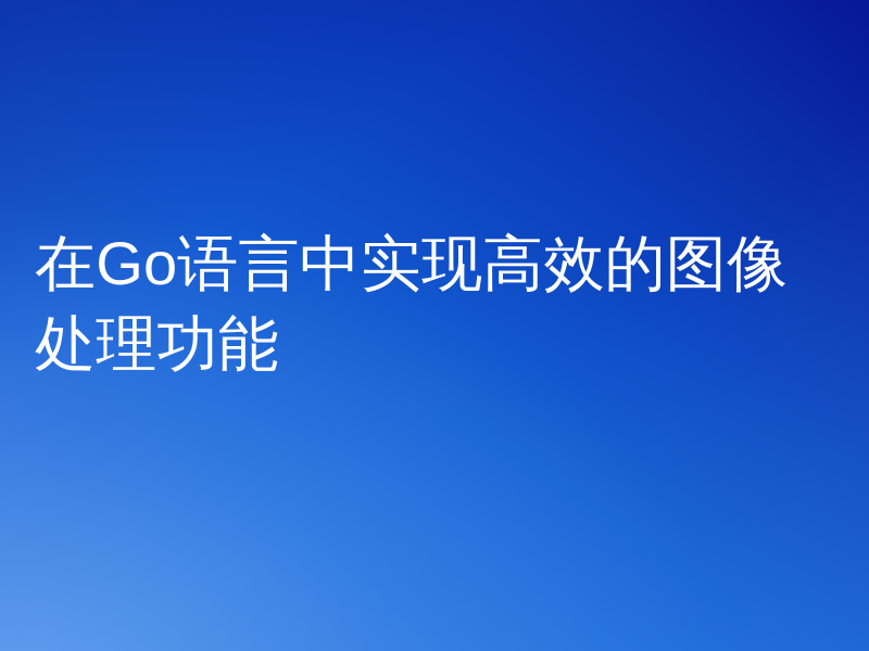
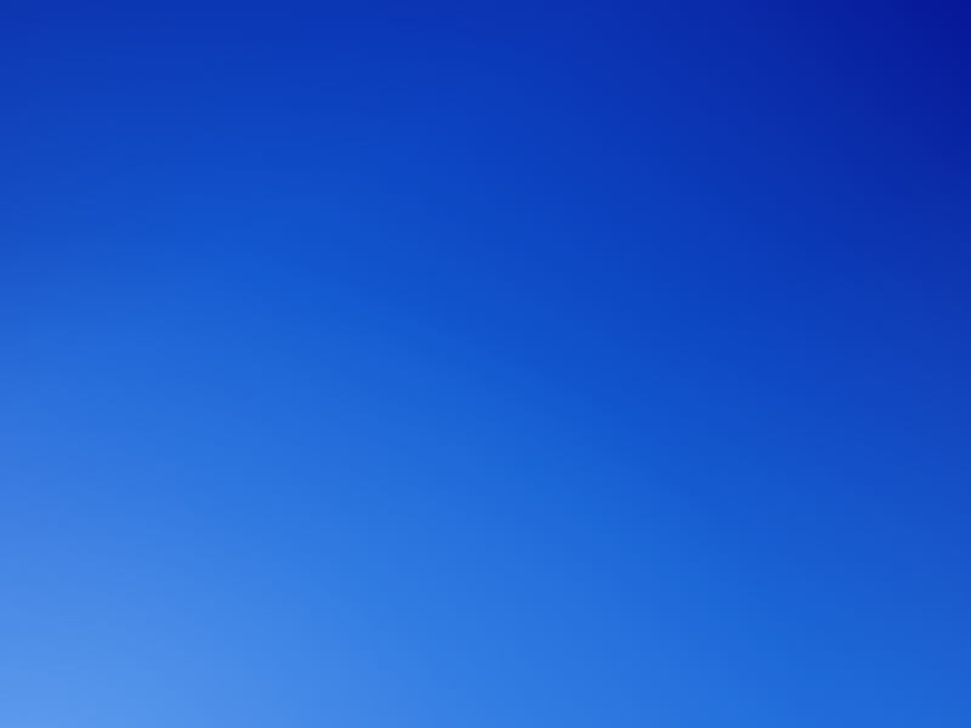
- 在Go语言中实现高效的图像
- 处理功能
